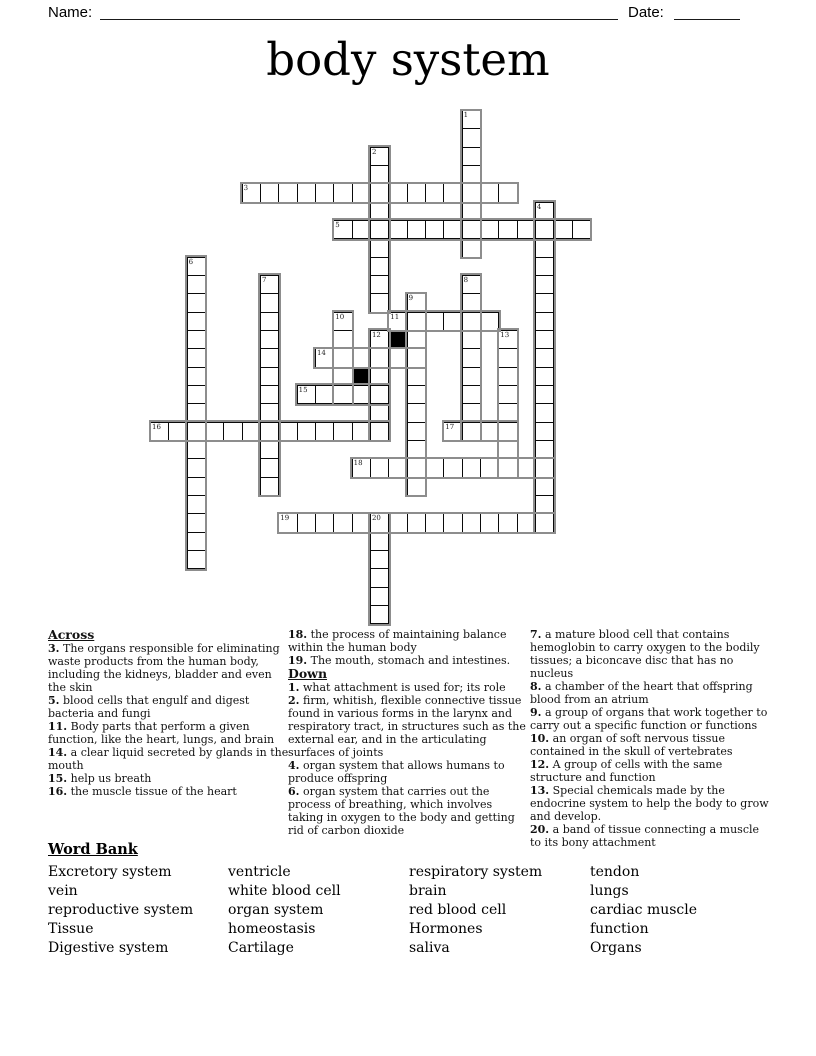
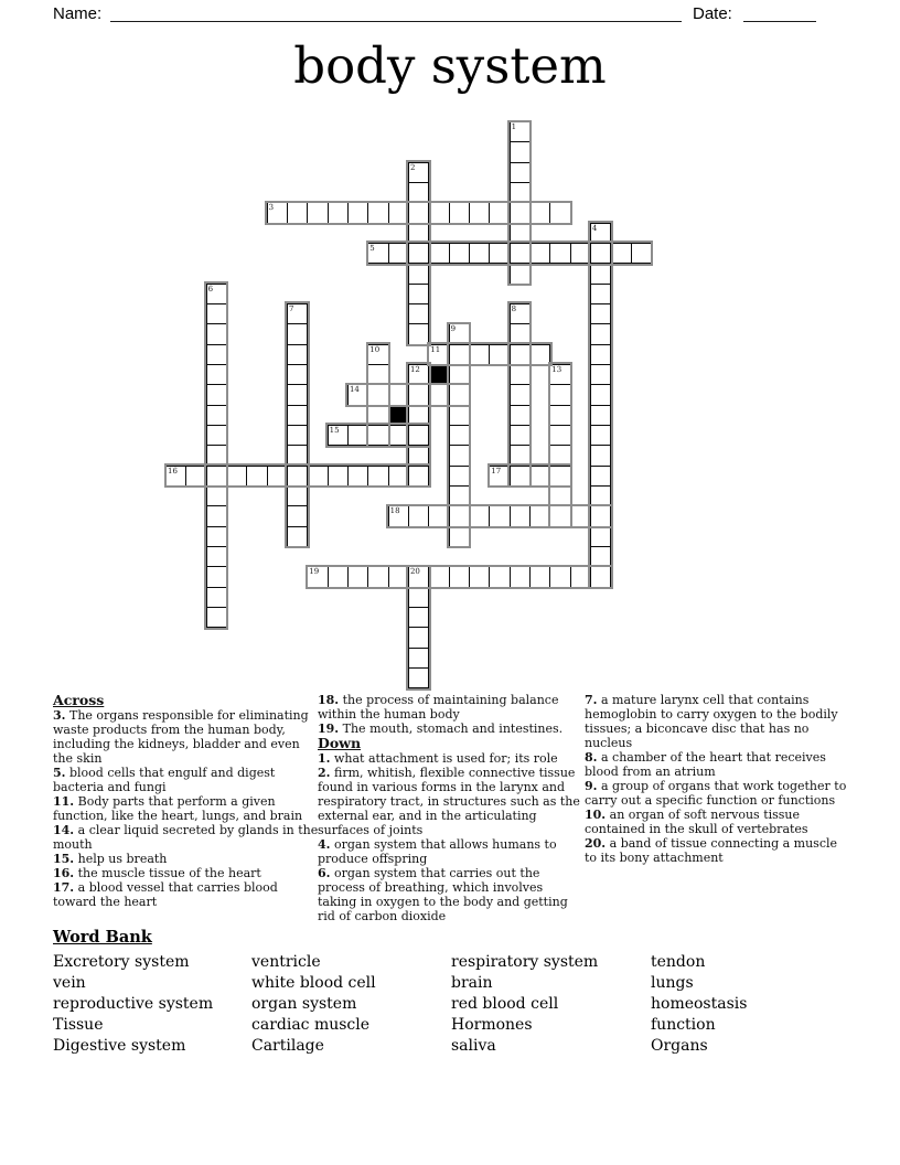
  Name:
  Date:
  body system
  3
  5
  11
  14
  15
  16
  17
  18
  19
  20
  1
  2
  4
  6
  7
  8
  9
  10
  12
  13
  Across
  3. The organs responsible for eliminating waste products from the human body, including the kidneys, bladder and even the skin
  5. blood cells that engulf and digest bacteria and fungi
  11. Body parts that perform a given function, like the heart, lungs, and brain
  14. a clear liquid secreted by glands in the mouth
  15. help us breath
  16. the muscle tissue of the heart
+ 17. a blood vessel that carries blood toward the heart
  18. the process of maintaining balance within the human body
  19. The mouth, stomach and intestines.
  Down
  1. what attachment is used for; its role
  2. firm, whitish, flexible connective tissue found in various forms in the larynx and respiratory tract, in structures such as the external ear, and in the articulating surfaces of joints
  4. organ system that allows humans to produce offspring
  6. organ system that carries out the process of breathing, which involves taking in oxygen to the body and getting rid of carbon dioxide
- 7. a mature blood cell that contains hemoglobin to carry oxygen to the bodily tissues; a biconcave disc that has no nucleus
+ 7. a mature larynx cell that contains hemoglobin to carry oxygen to the bodily tissues; a biconcave disc that has no nucleus
- 8. a chamber of the heart that offspring blood from an atrium
+ 8. a chamber of the heart that receives blood from an atrium
  9. a group of organs that work together to carry out a specific function or functions
  10. an organ of soft nervous tissue contained in the skull of vertebrates
- 12. A group of cells with the same structure and function
- 13. Special chemicals made by the endocrine system to help the body to grow and develop.
  20. a band of tissue connecting a muscle to its bony attachment
  Word Bank
  Excretory system
  vein
  reproductive system
  Tissue
  Digestive system
  ventricle
  white blood cell
  organ system
- homeostasis
+ cardiac muscle
  Cartilage
  respiratory system
  brain
  red blood cell
  Hormones
  saliva
  tendon
  lungs
- cardiac muscle
+ homeostasis
  function
  Organs
